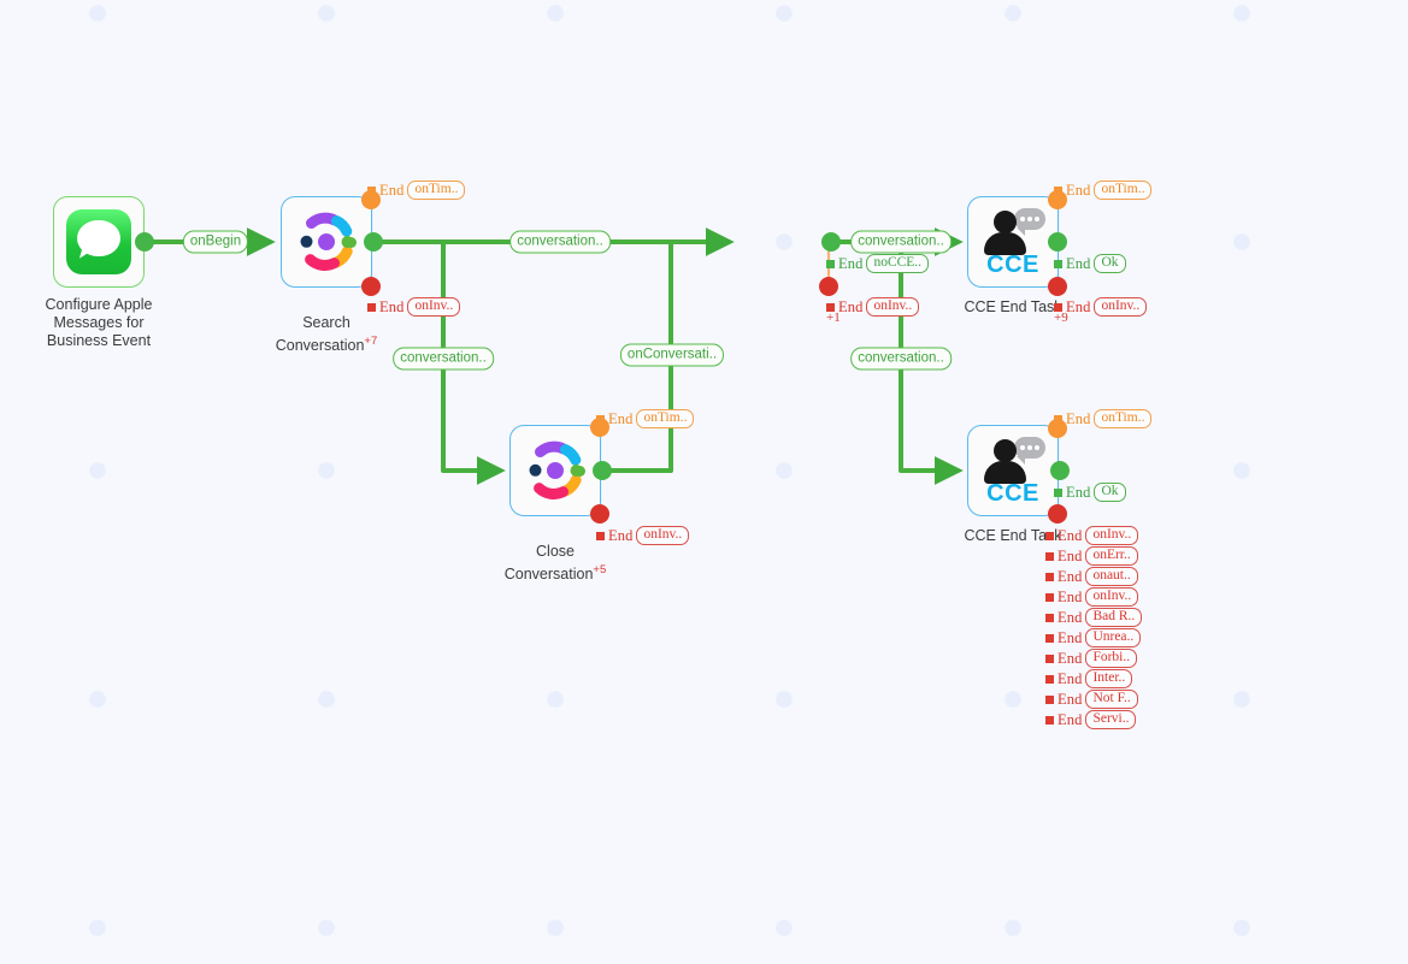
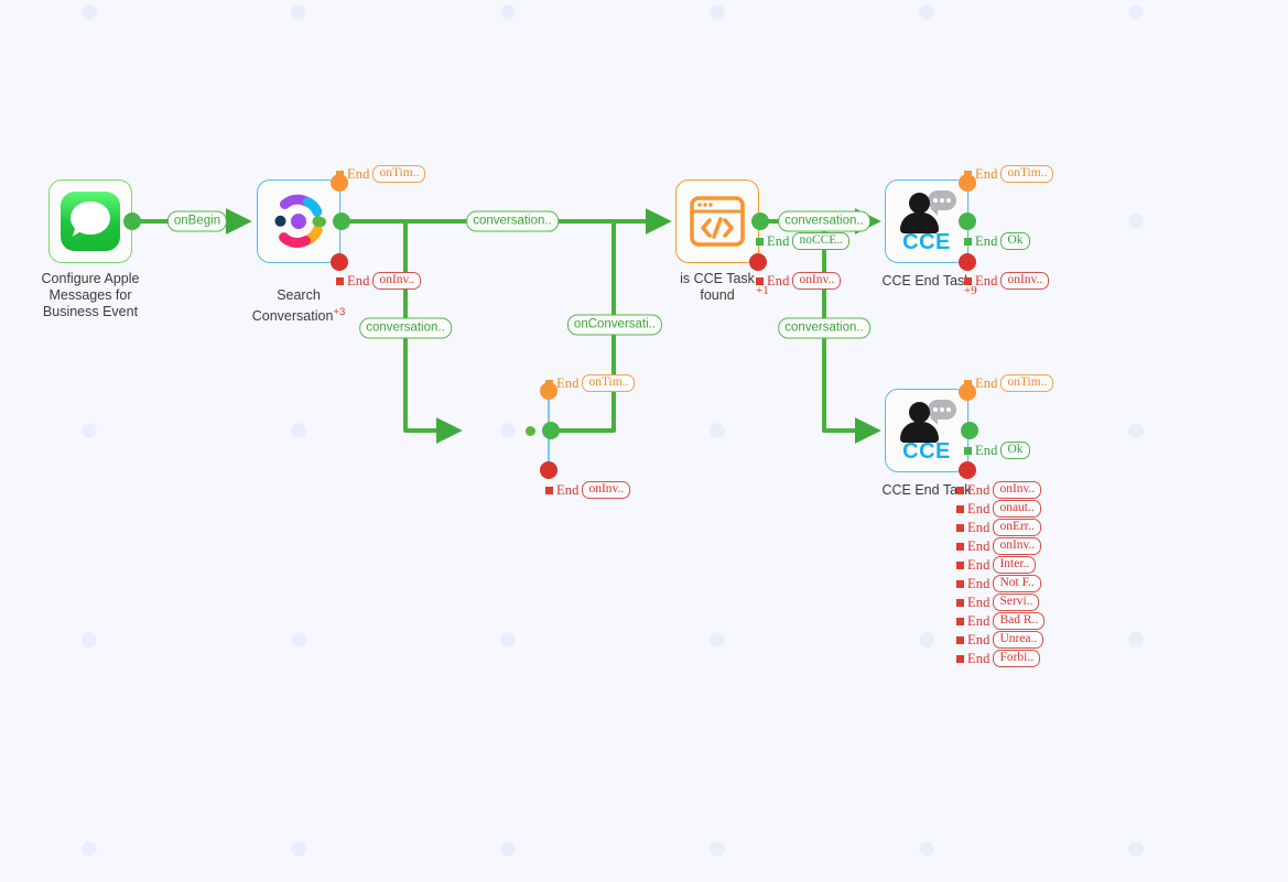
  Configure Apple
  Messages for
  Business Event
  Search
- Conversation+7
+ Conversation+3
  End
  onTim..
  End
  onInv..
- Close
- Conversation+5
  End
  onTim..
  End
  onInv..
+ is CCE Task
+ found
  End
  noCCE..
  End
  onInv..
  +1
  CCE
  CCE End Tas
  End
  onTim..
  End
  Ok
  End
  onInv..
  +9
  CCE
  CCE End Tak
  End
  onTim..
  End
  Ok
  End
  onInv..
  End
- onErr..
+ onaut..
  End
- onaut..
+ onErr..
  End
  onInv..
  End
- Bad R..
+ Inter..
  End
- Unrea..
+ Not F..
  End
- Forbi..
+ Servi..
  End
- Inter..
+ Bad R..
  End
- Not F..
+ Unrea..
  End
- Servi..
+ Forbi..
  onBegin
  conversation..
  conversation..
  onConversati..
  conversation..
  conversation..
